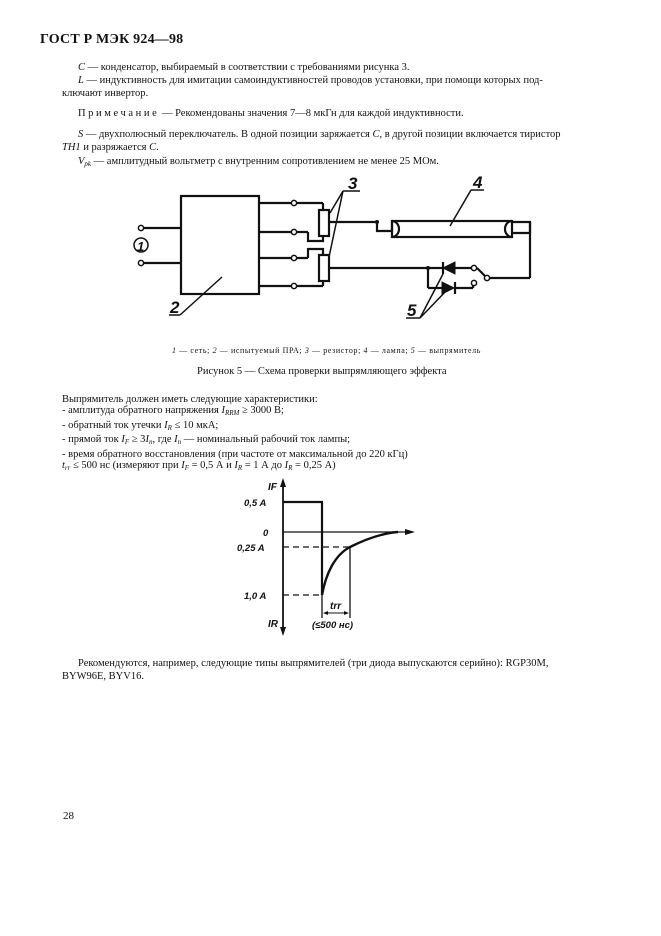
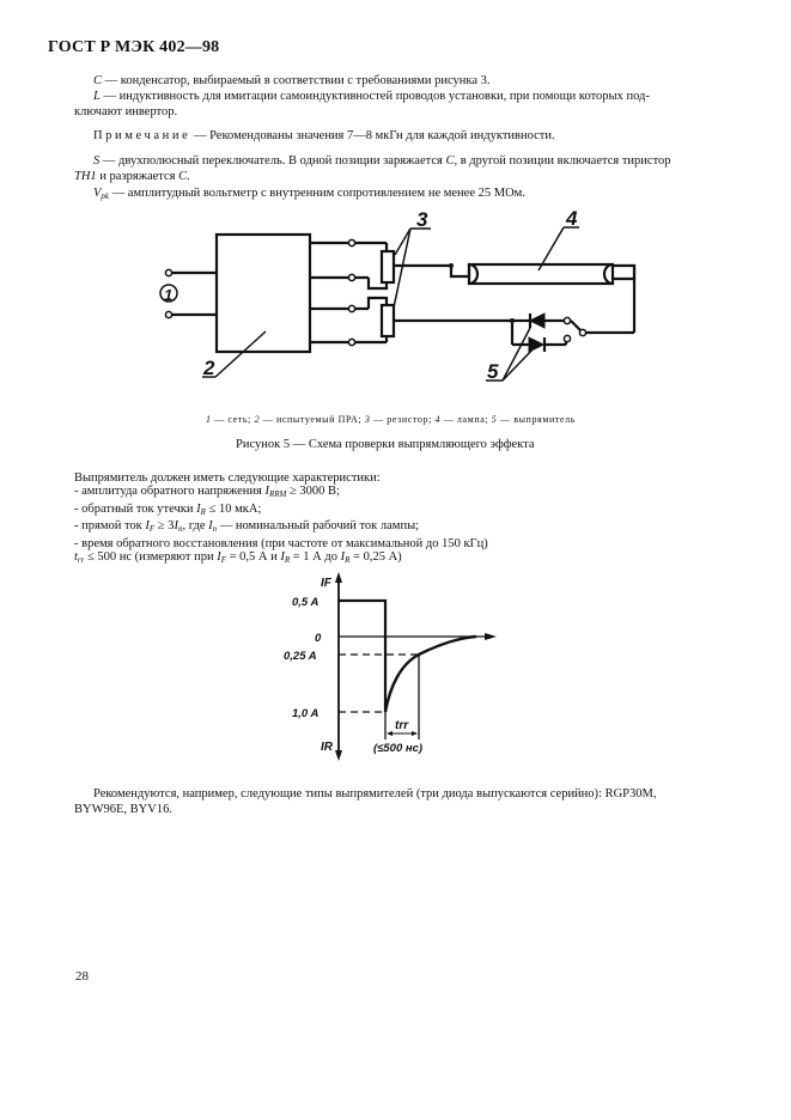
- ГОСТ Р МЭК 924—98
+ ГОСТ Р МЭК 402—98
  C — конденсатор, выбираемый в соответствии с требованиями рисунка 3.
  L — индуктивность для имитации самоиндуктивностей проводов установки, при помощи которых под-
  ключают инвертор.
  Примечание — Рекомендованы значения 7—8 мкГн для каждой индуктивности.
  S — двухполюсный переключатель. В одной позиции заряжается C, в другой позиции включается тиристор
  TH1 и разряжается C.
  Vpk — амплитудный вольтметр с внутренним сопротивлением не менее 25 МОм.
  1
  2
  3
  4
  5
  1 — сеть; 2 — испытуемый ПРА; 3 — резистор; 4 — лампа; 5 — выпрямитель
  Рисунок 5 — Схема проверки выпрямляющего эффекта
  Выпрямитель должен иметь следующие характеристики:
  - амплитуда обратного напряжения IRRM ≥ 3000 В;
  - обратный ток утечки IR ≤ 10 мкА;
  - прямой ток IF ≥ 3In, где In — номинальный рабочий ток лампы;
- - время обратного восстановления (при частоте от максимальной до 220 кГц)
+ - время обратного восстановления (при частоте от максимальной до 150 кГц)
  trr ≤ 500 нс (измеряют при IF = 0,5 А и IR = 1 А до IR = 0,25 А)
  IF
  IR
  0,5 A
  0
  0,25 A
  1,0 A
  trr
  (≤500 нс)
  Рекомендуются, например, следующие типы выпрямителей (три диода выпускаются серийно): RGP30M,
  BYW96E, BYV16.
  28
